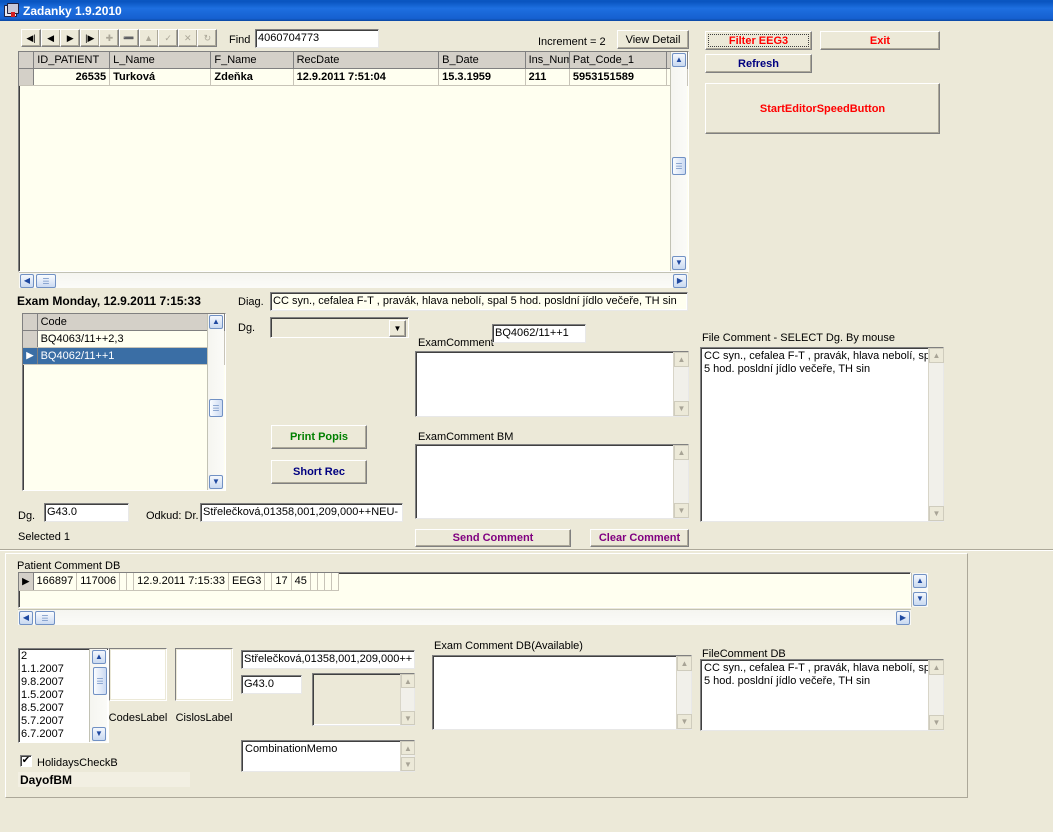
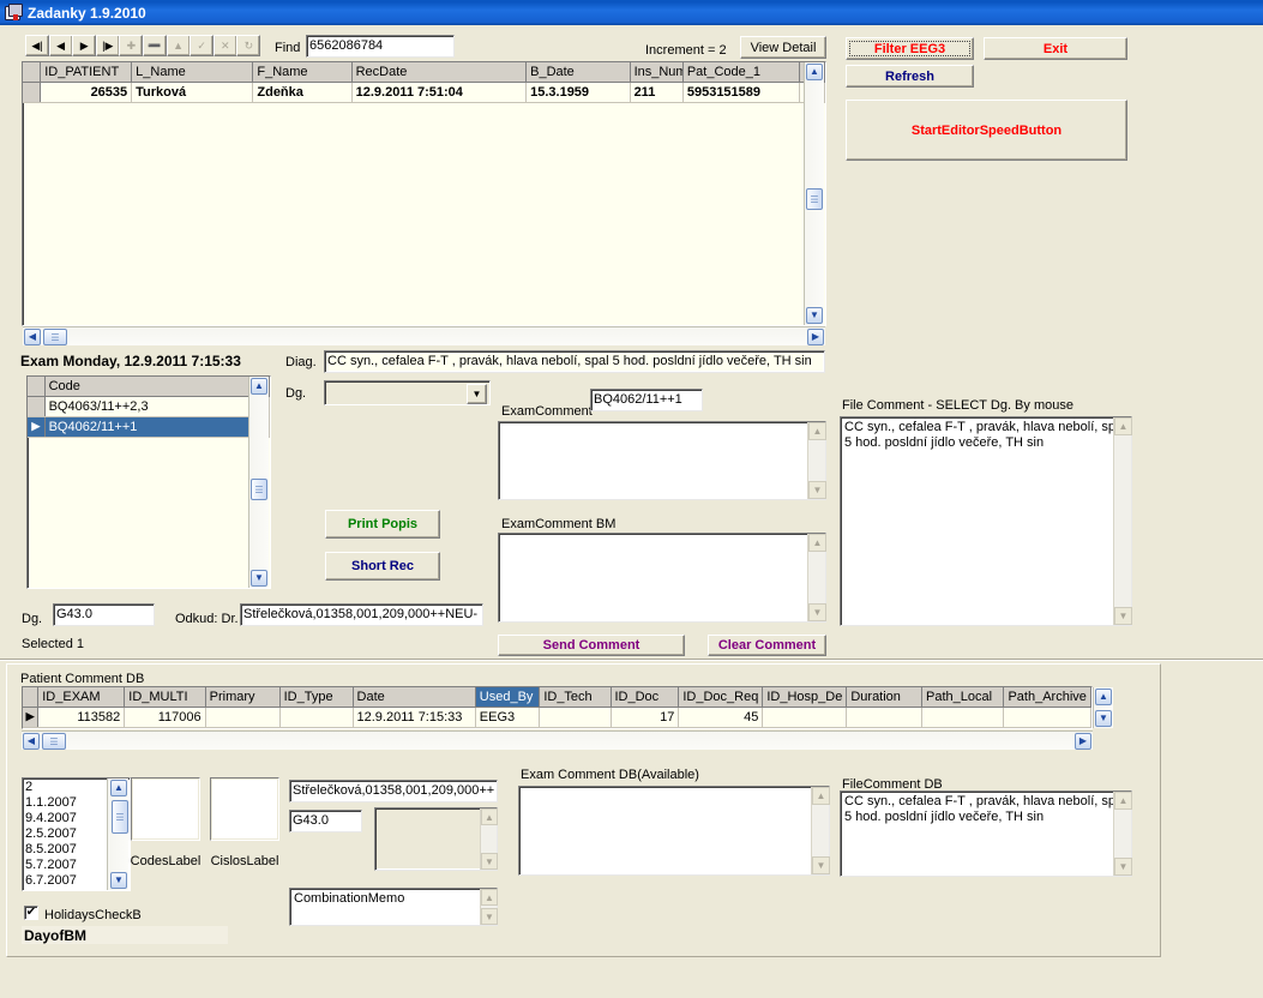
  Zadanky 1.9.2010
  Find
- 4060704773
+ 6562086784
  Increment = 2
  View Detail
  Filter EEG3
  Exit
  Refresh
  StartEditorSpeedButton
  	ID_PATIENT	L_Name	F_Name	RecDate	B_Date	Ins_Num	Pat_Code_1
  	26535	Turková	Zdeňka	12.9.2011 7:51:04	15.3.1959	211	5953151589
  ▲
  ☰
  ▼
  ◀
  ☰
  ▶
  Exam Monday, 12.9.2011 7:15:33
  	Code
  	BQ4063/11++2,3
  ▶	BQ4062/11++1
  ▲
  ☰
  ▼
  Diag.
  CC syn., cefalea F-T , pravák, hlava nebolí, spal 5 hod. posldní jídlo večeře, TH sin
  Dg.
  ▼
  ExamComment
  BQ4062/11++1
  ▲
  ▼
  ExamComment BM
  ▲
  ▼
  Print Popis
  Short Rec
  Send Comment
  Clear Comment
  File Comment - SELECT Dg. By mouse
  CC syn., cefalea F-T , pravák, hlava nebolí, sp 5 hod. posldní jídlo večeře, TH sin
  ▲
  ▼
  Dg.
  G43.0
  Odkud: Dr.
  Střelečková,01358,001,209,000++NEU-
  Selected 1
  Patient Comment DB
+ 	ID_EXAM	ID_MULTI	Primary	ID_Type	Date	Used_By	ID_Tech	ID_Doc	ID_Doc_Req	ID_Hosp_De	Duration	Path_Local	Path_Archive
- ▶	166897	117006			12.9.2011 7:15:33	EEG3		17	45
+ ▶	113582	117006			12.9.2011 7:15:33	EEG3		17	45
  ▲
  ▼
  ◀
  ☰
  ▶
  2
  1.1.2007
- 9.8.2007
+ 9.4.2007
- 1.5.2007
+ 2.5.2007
  8.5.2007
  5.7.2007
  6.7.2007
  ▲
  ☰
  ▼
  CodesLabel
  CislosLabel
  ✔
  HolidaysCheckB
  DayofBM
  Střelečková,01358,001,209,000++
  G43.0
  ▲
  ▼
  CombinationMemo
  ▲
  ▼
  Exam Comment DB(Available)
  ▲
  ▼
  FileComment DB
  CC syn., cefalea F-T , pravák, hlava nebolí, sp 5 hod. posldní jídlo večeře, TH sin
  ▲
  ▼
  ◀|
  ◀
  ▶
  |▶
  ✚
  ➖
  ▲
  ✓
  ✕
  ↻
